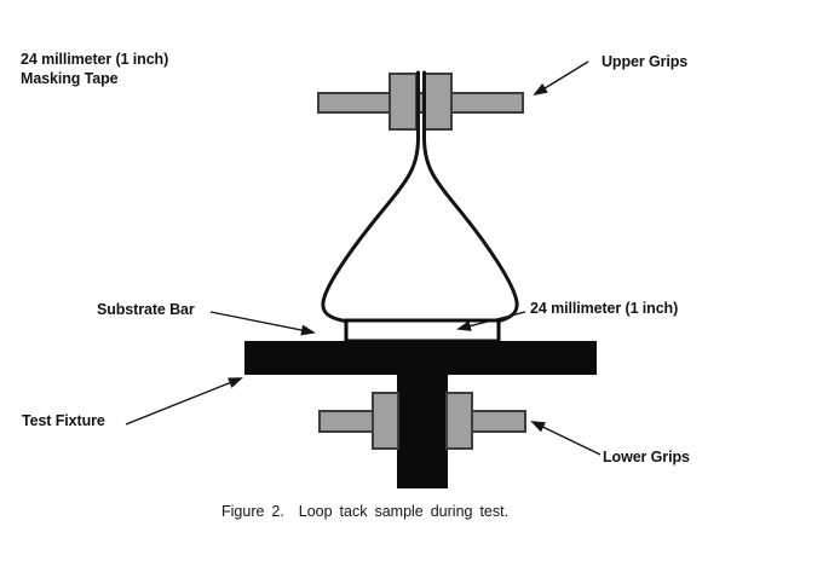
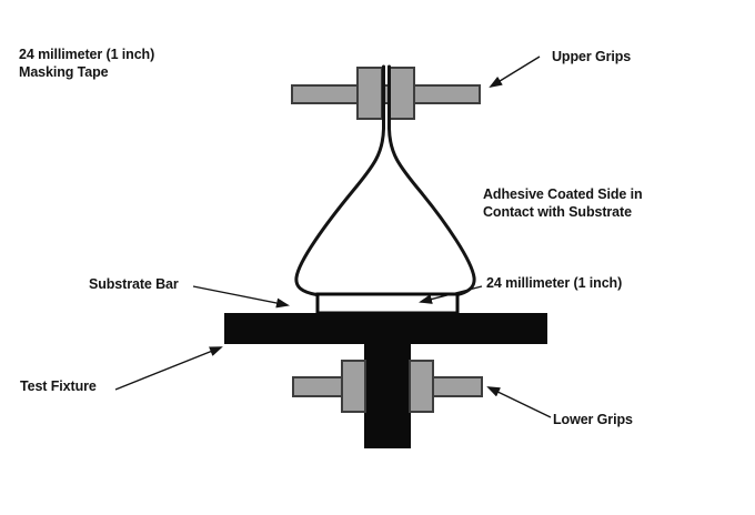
  24 millimeter (1 inch)
  Masking Tape
  Upper Grips
+ Adhesive Coated Side in
+ Contact with Substrate
  Substrate Bar
  24 millimeter (1 inch)
  Test Fixture
  Lower Grips
- Figure 2. Loop tack sample during test.
